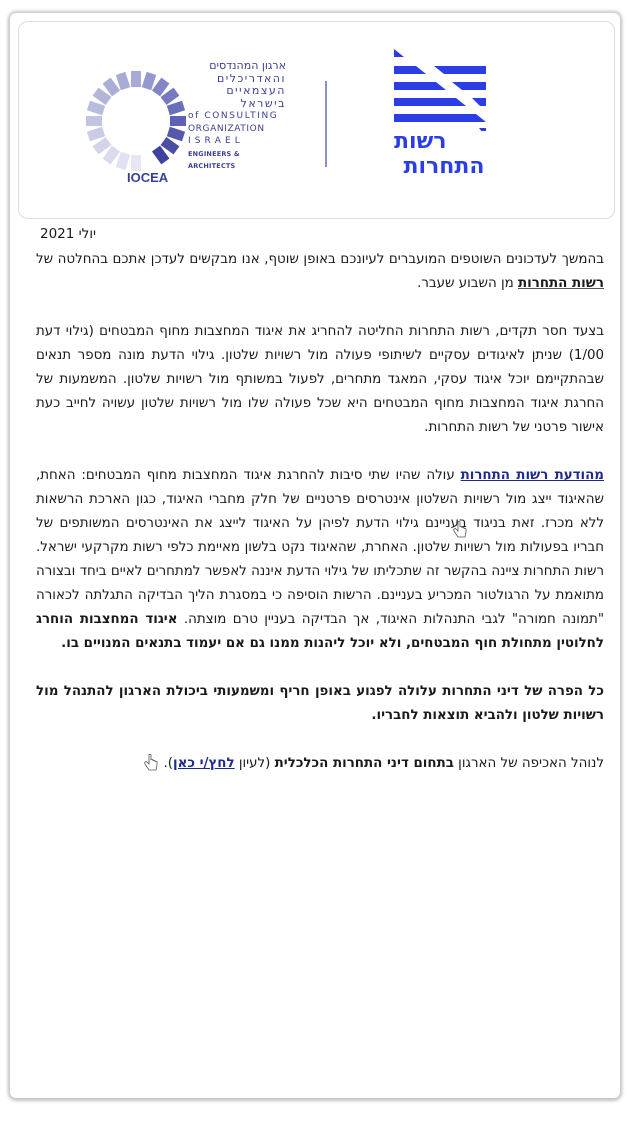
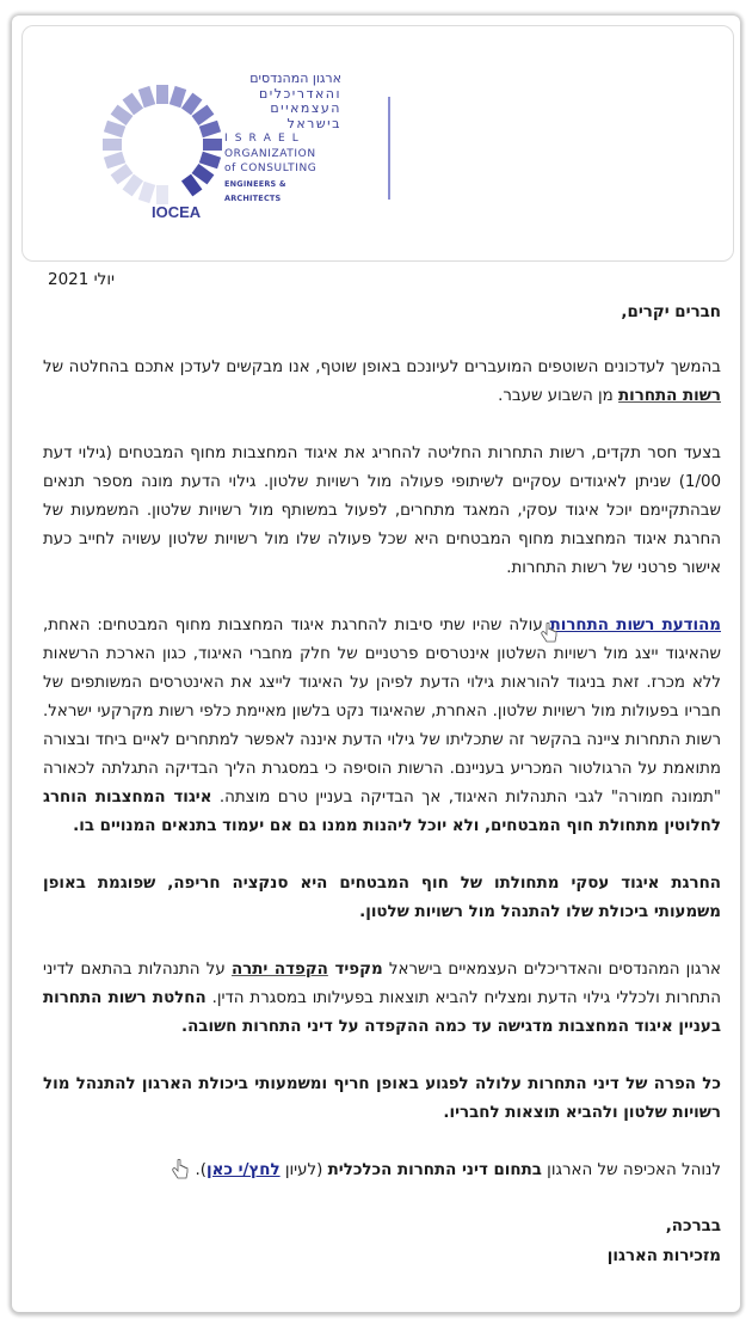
  IOCEA
  ארגון המהנדסים
  והאדריכלים
  העצמאיים
  בישראל
- of CONSULTING
+ I S R A E L
  ORGANIZATION
- I S R A E L
+ of CONSULTING
  ENGINEERS & ARCHITECTS
- רשות
- התחרות
  יולי 2021
+ חברים יקרים,
  בהמשך לעדכונים השוטפים המועברים לעיונכם באופן שוטף, אנו מבקשים לעדכן אתכם בהחלטה של רשות התחרות מן השבוע שעבר.
  בצעד חסר תקדים, רשות התחרות החליטה להחריג את איגוד המחצבות מחוף המבטחים (גילוי דעת 1/00) שניתן לאיגודים עסקיים לשיתופי פעולה מול רשויות שלטון. גילוי הדעת מונה מספר תנאים שבהתקיימם יוכל איגוד עסקי, המאגד מתחרים, לפעול במשותף מול רשויות שלטון. המשמעות של החרגת איגוד המחצבות מחוף המבטחים היא שכל פעולה שלו מול רשויות שלטון עשויה לחייב כעת אישור פרטני של רשות התחרות.
- מהודעת רשות התחרות עולה שהיו שתי סיבות להחרגת איגוד המחצבות מחוף המבטחים: האחת, שהאיגוד ייצג מול רשויות השלטון אינטרסים פרטניים של חלק מחברי האיגוד, כגון הארכת הרשאות ללא מכרז. זאת בניגוד בעניינם גילוי הדעת לפיהן על האיגוד לייצג את האינטרסים המשותפים של חבריו בפעולות מול רשויות שלטון. האחרת, שהאיגוד נקט בלשון מאיימת כלפי רשות מקרקעי ישראל. רשות התחרות ציינה בהקשר זה שתכליתו של גילוי הדעת איננה לאפשר למתחרים לאיים ביחד ובצורה מתואמת על הרגולטור המכריע בעניינם. הרשות הוסיפה כי במסגרת הליך הבדיקה התגלתה לכאורה "תמונה חמורה" לגבי התנהלות האיגוד, אך הבדיקה בעניין טרם מוצתה. איגוד המחצבות הוחרג לחלוטין מתחולת חוף המבטחים, ולא יוכל ליהנות ממנו גם אם יעמוד בתנאים המנויים בו.
+ מהודעת רשות התחרות עולה שהיו שתי סיבות להחרגת איגוד המחצבות מחוף המבטחים: האחת, שהאיגוד ייצג מול רשויות השלטון אינטרסים פרטניים של חלק מחברי האיגוד, כגון הארכת הרשאות ללא מכרז. זאת בניגוד להוראות גילוי הדעת לפיהן על האיגוד לייצג את האינטרסים המשותפים של חבריו בפעולות מול רשויות שלטון. האחרת, שהאיגוד נקט בלשון מאיימת כלפי רשות מקרקעי ישראל. רשות התחרות ציינה בהקשר זה שתכליתו של גילוי הדעת איננה לאפשר למתחרים לאיים ביחד ובצורה מתואמת על הרגולטור המכריע בעניינם. הרשות הוסיפה כי במסגרת הליך הבדיקה התגלתה לכאורה "תמונה חמורה" לגבי התנהלות האיגוד, אך הבדיקה בעניין טרם מוצתה. איגוד המחצבות הוחרג לחלוטין מתחולת חוף המבטחים, ולא יוכל ליהנות ממנו גם אם יעמוד בתנאים המנויים בו.
+ החרגת איגוד עסקי מתחולתו של חוף המבטחים היא סנקציה חריפה, שפוגמת באופן משמעותי ביכולת שלו להתנהל מול רשויות שלטון.
+ ארגון המהנדסים והאדריכלים העצמאיים בישראל מקפיד הקפדה יתרה על התנהלות בהתאם לדיני התחרות ולכללי גילוי הדעת ומצליח להביא תוצאות בפעילותו במסגרת הדין. החלטת רשות התחרות בעניין איגוד המחצבות מדגישה עד כמה ההקפדה על דיני התחרות חשובה.
  כל הפרה של דיני התחרות עלולה לפגוע באופן חריף ומשמעותי ביכולת הארגון להתנהל מול רשויות שלטון ולהביא תוצאות לחבריו.
  לנוהל האכיפה של הארגון בתחום דיני התחרות הכלכלית (לעיון לחץ/י כאן).
+ בברכה,
+ מזכירות הארגון
